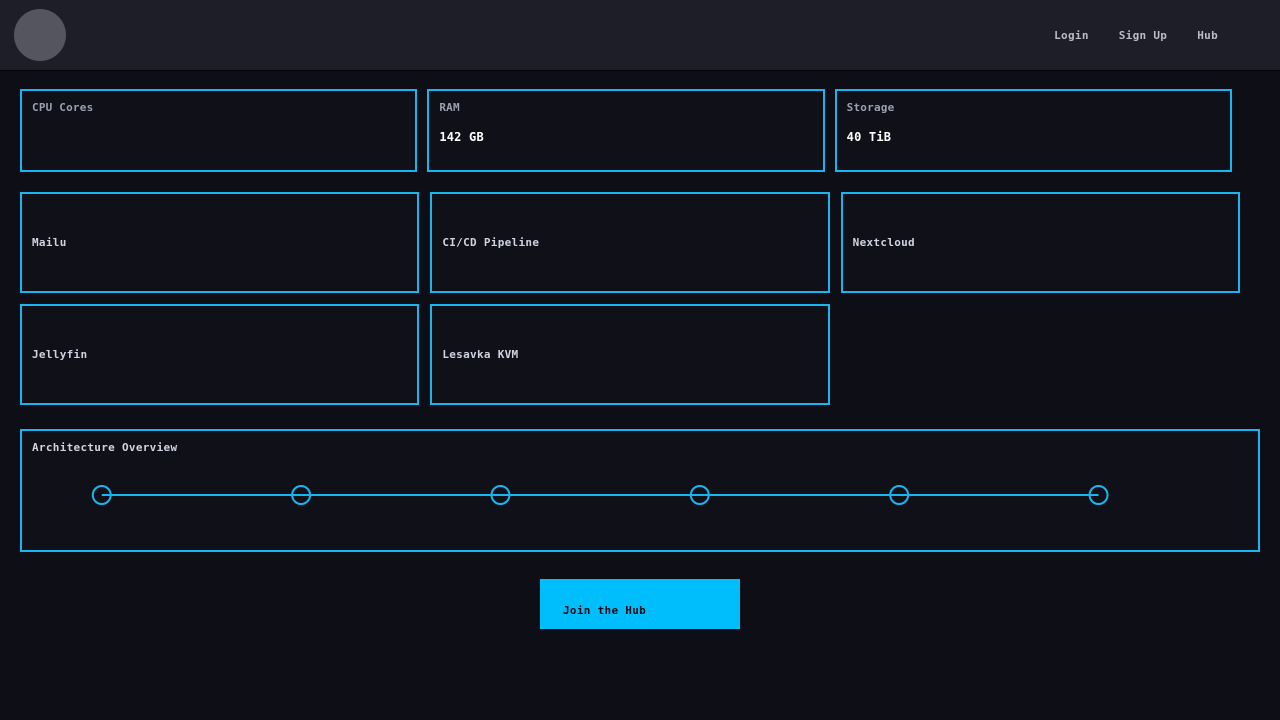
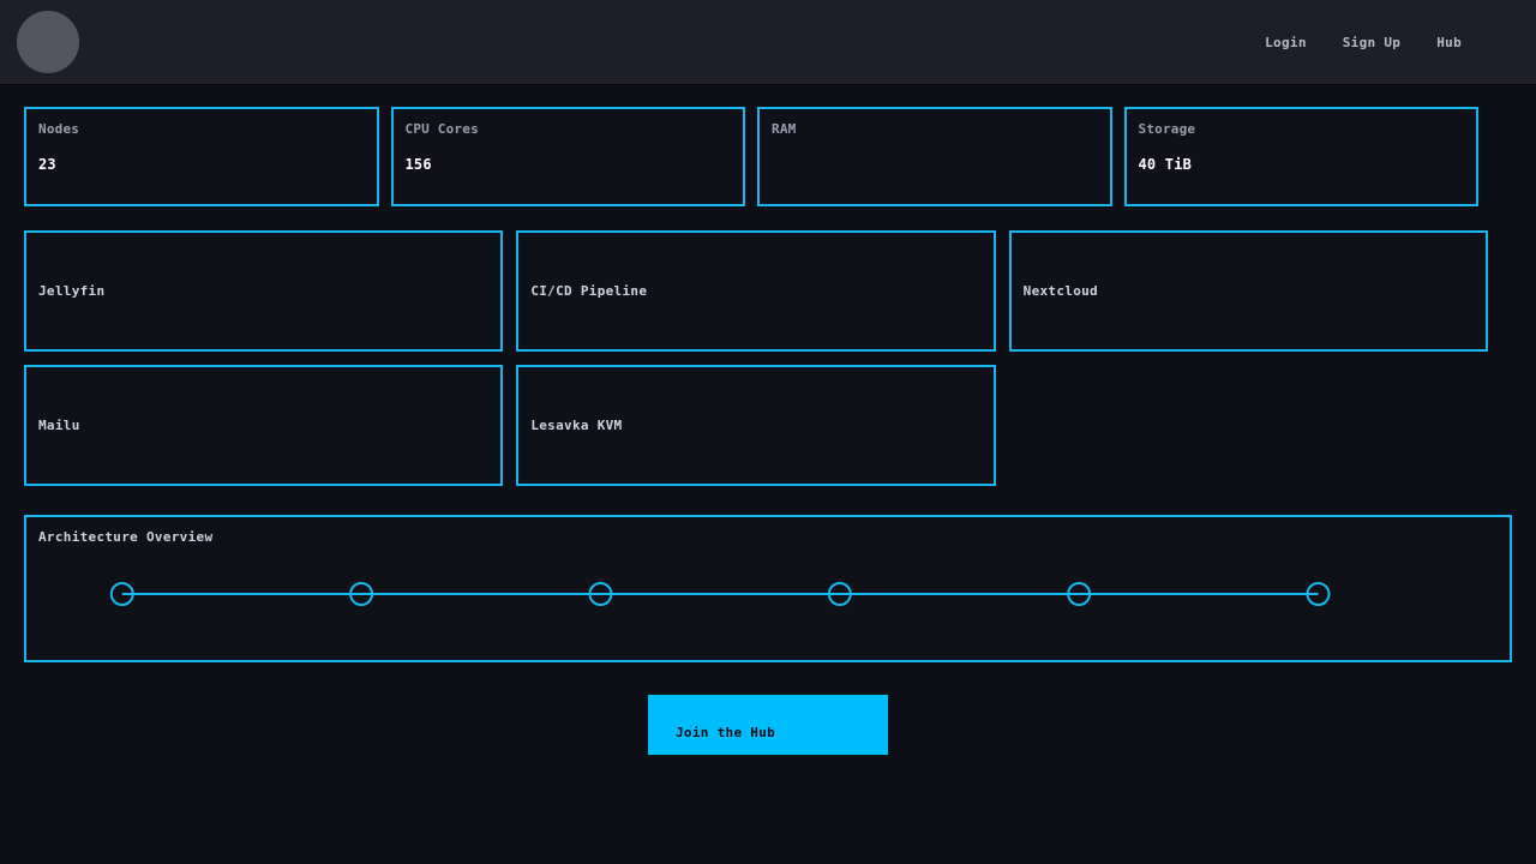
  Login
  Sign Up
  Hub
+ Nodes
+ 23
  CPU Cores
+ 156
  RAM
- 142 GB
  Storage
  40 TiB
- Mailu
+ Jellyfin
  CI/CD Pipeline
  Nextcloud
- Jellyfin
+ Mailu
  Lesavka KVM
  Architecture Overview
  Join the Hub
